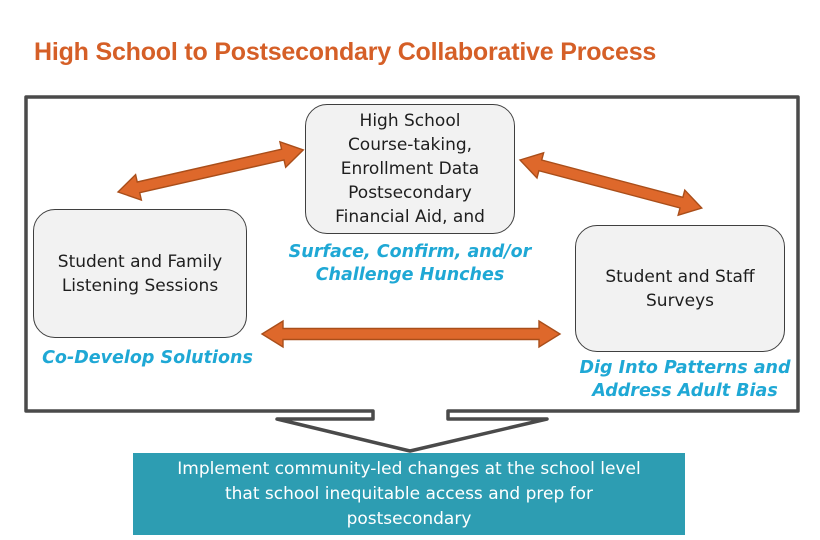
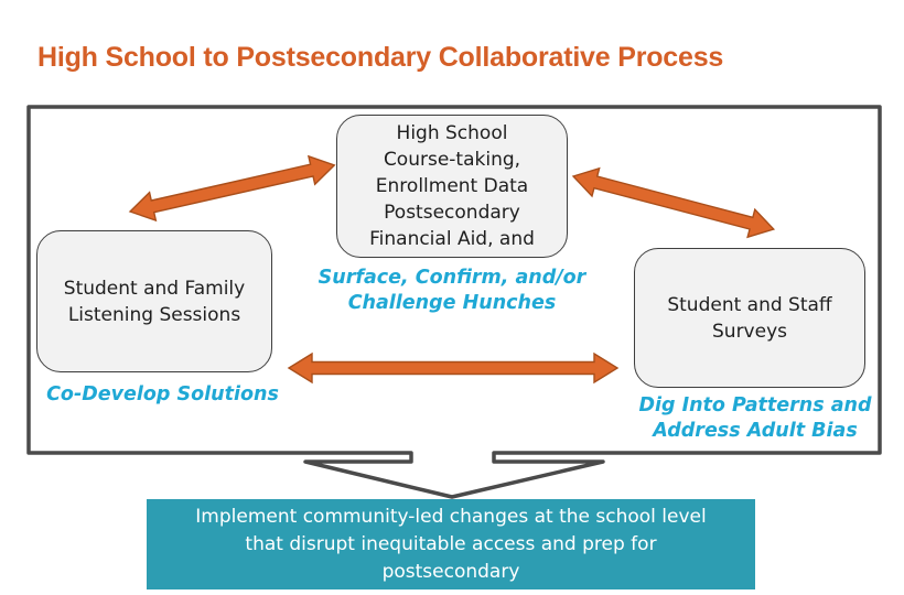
  High School to Postsecondary Collaborative Process
  High School
  Course-taking,
  Enrollment Data
  Postsecondary
  Financial Aid, and
  Student and Family
  Listening Sessions
  Student and Staff
  Surveys
  Surface, Confirm, and/or
  Challenge Hunches
  Co-Develop Solutions
  Dig Into Patterns and
  Address Adult Bias
  Implement community-led changes at the school level
- that school inequitable access and prep for
+ that disrupt inequitable access and prep for
  postsecondary
